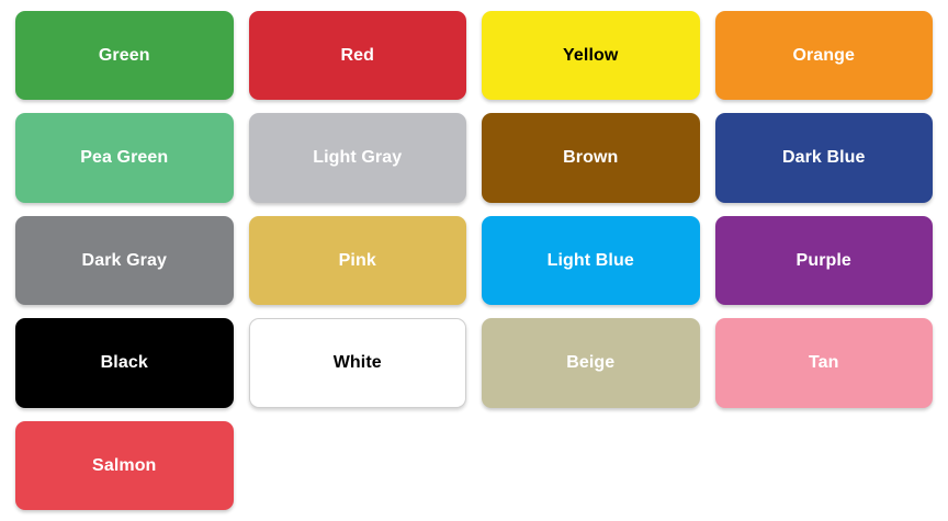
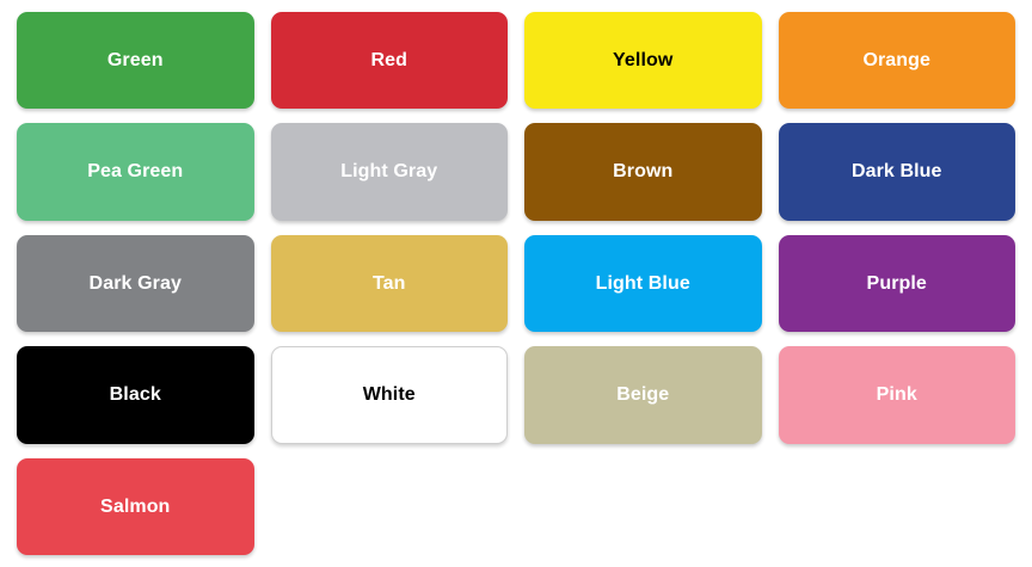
  Green
  Red
  Yellow
  Orange
  Pea Green
  Light Gray
  Brown
  Dark Blue
  Dark Gray
- Pink
+ Tan
  Light Blue
  Purple
  Black
  White
  Beige
- Tan
+ Pink
  Salmon
